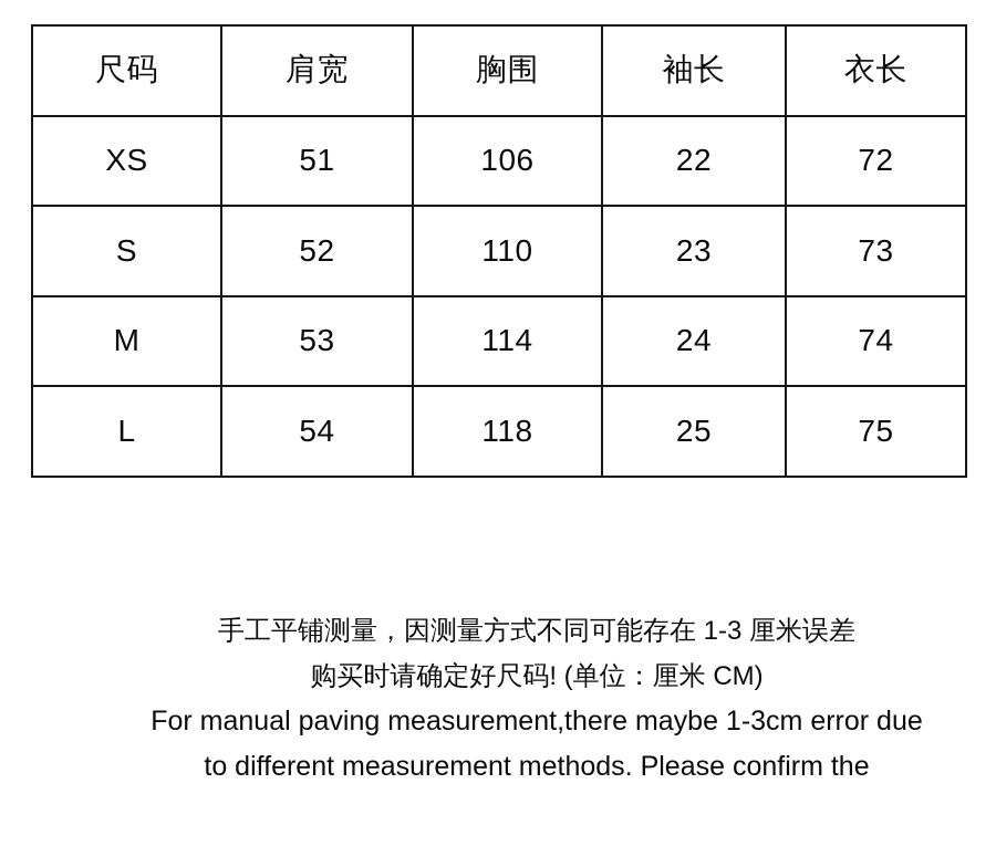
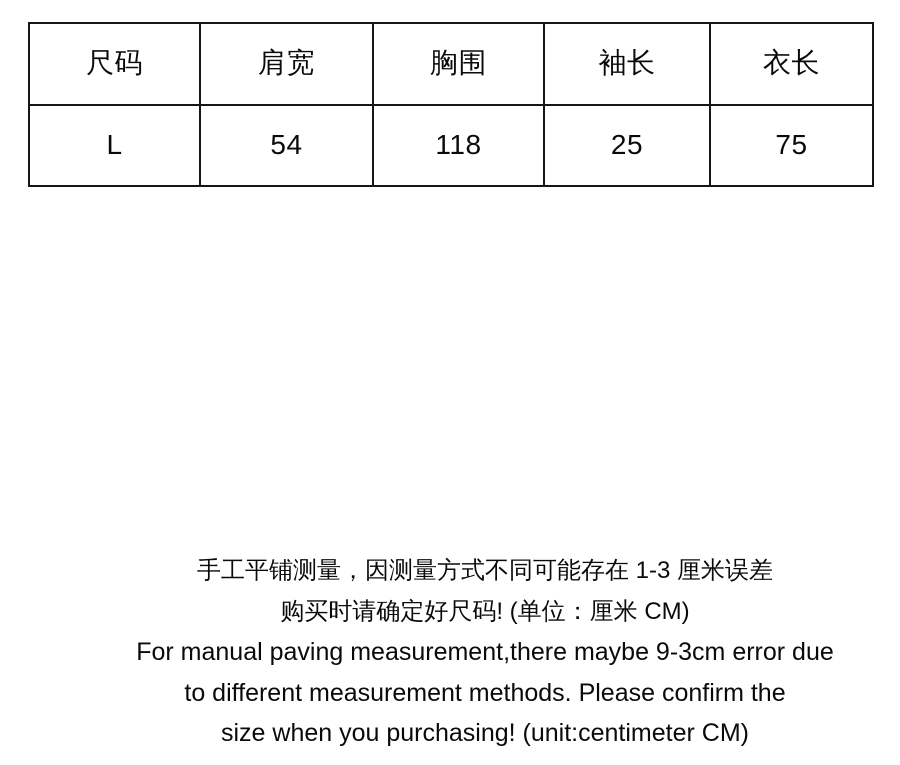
  尺码	肩宽	胸围	袖长	衣长
- XS	51	106	22	72
- S	52	110	23	73
- M	53	114	24	74
  L	54	118	25	75
  手工平铺测量，因测量方式不同可能存在 1-3 厘米误差
  购买时请确定好尺码! (单位：厘米 CM)
- For manual paving measurement,there maybe 1-3cm error due
+ For manual paving measurement,there maybe 9-3cm error due
  to different measurement methods. Please confirm the
+ size when you purchasing! (unit:centimeter CM)
